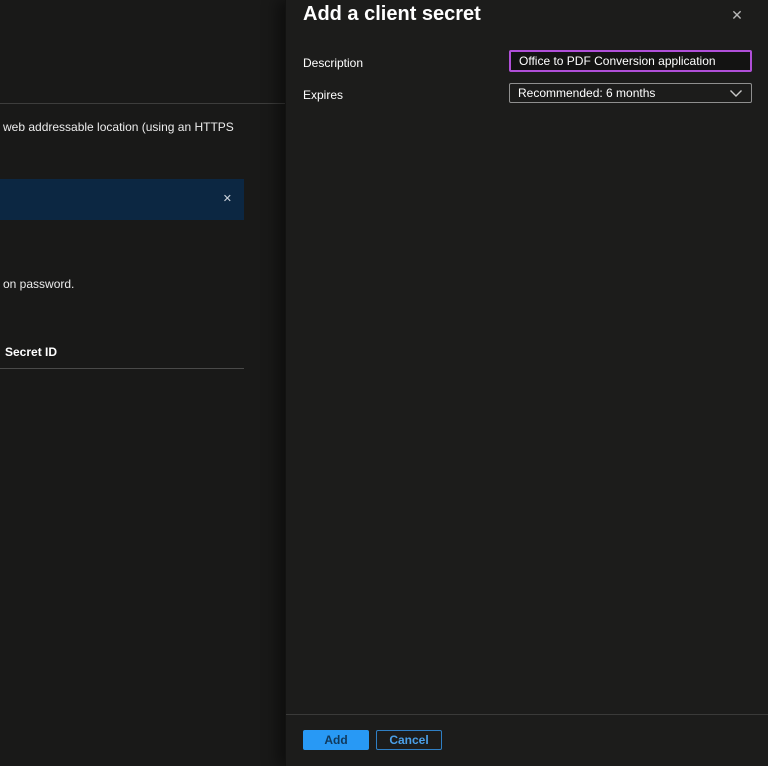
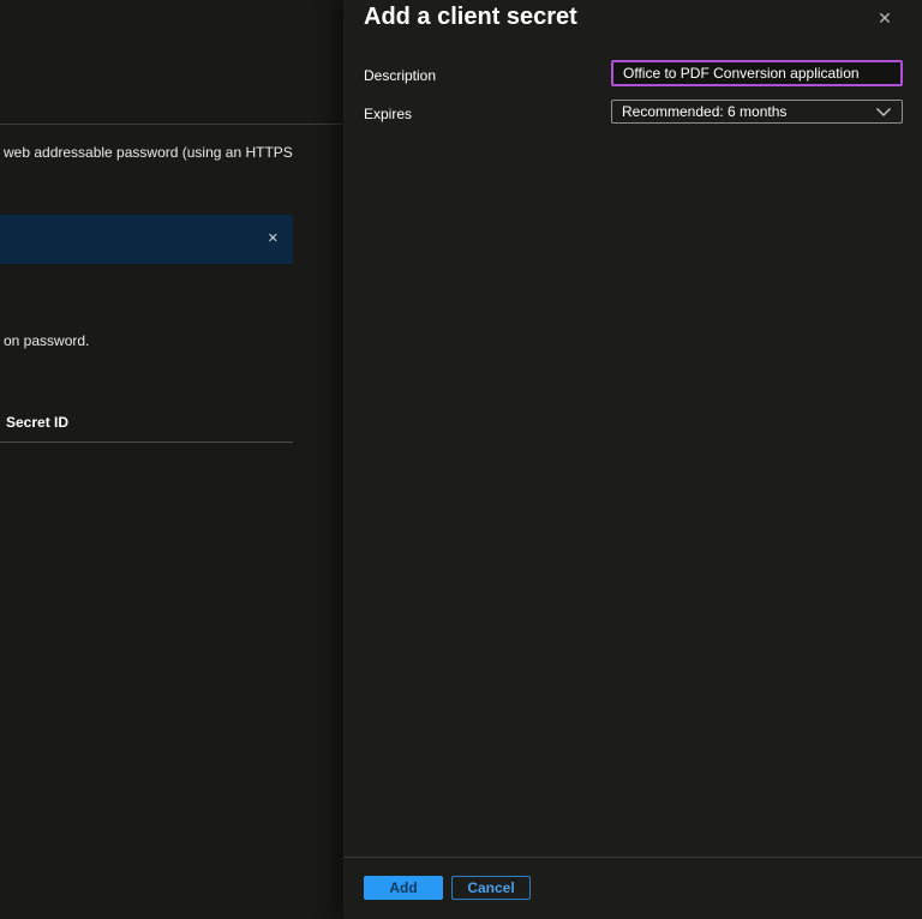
- web addressable location (using an HTTPS
+ web addressable password (using an HTTPS
  ✕
  on password.
  Secret ID
  Add a client secret
  ✕
  Description
  Office to PDF Conversion application
  Expires
  Recommended: 6 months
  Add
  Cancel
